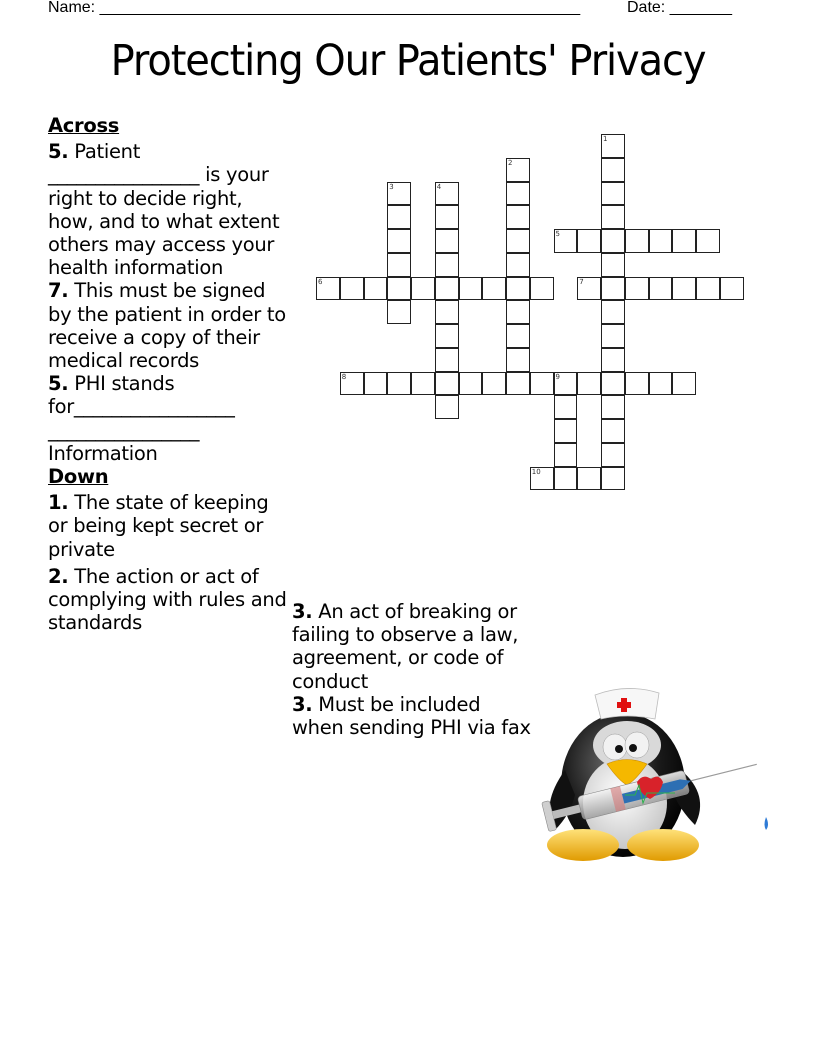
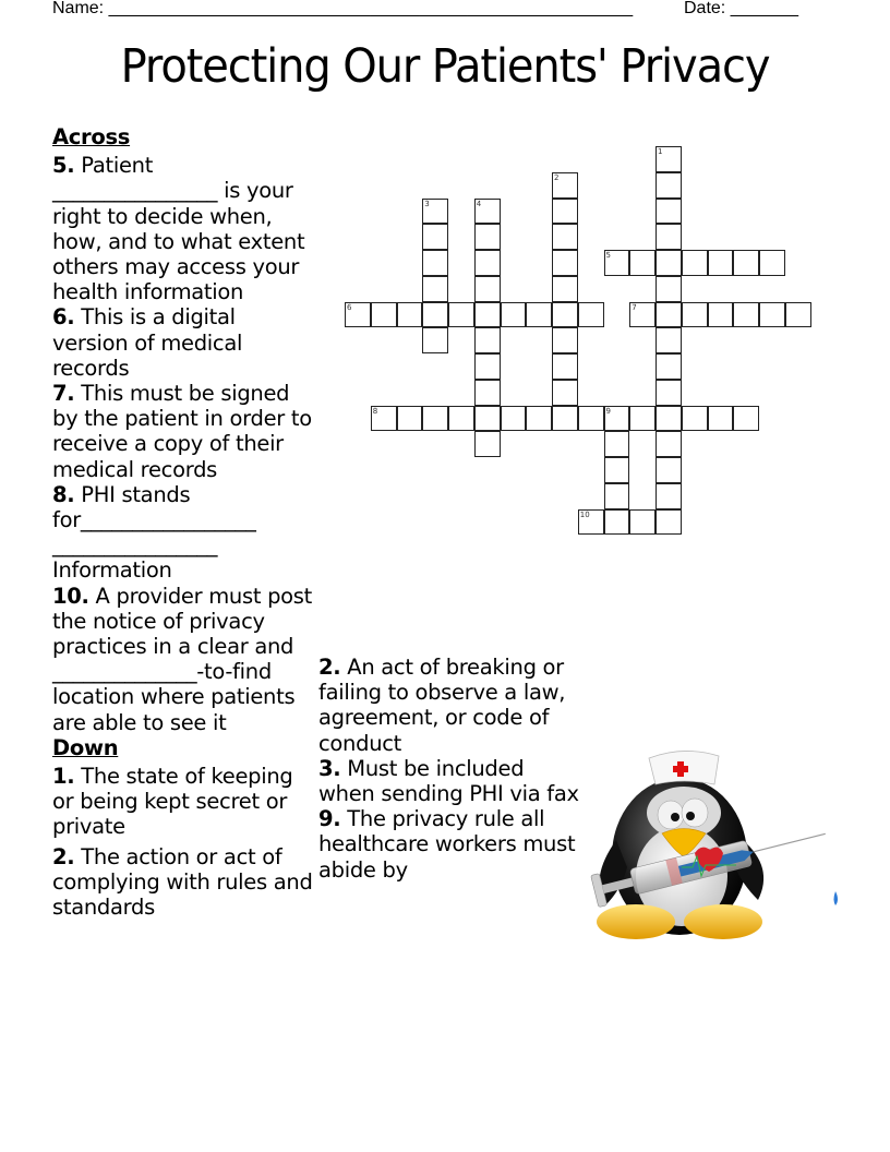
  Name: ______________________________________________________
  Date: _______
  Protecting Our Patients' Privacy
  Across
- 5. Patient ________________ is your right to decide right, how, and to what extent others may access your health information
+ 5. Patient ________________ is your right to decide when, how, and to what extent others may access your health information
+ 6. This is a digital version of medical records
  7. This must be signed by the patient in order to receive a copy of their medical records
- 5. PHI stands for_________________ ________________ Information
+ 8. PHI stands for_________________ ________________ Information
+ 10. A provider must post the notice of privacy practices in a clear and ______________-to-find location where patients are able to see it
  Down
  1. The state of keeping or being kept secret or private
  2. The action or act of complying with rules and standards
- 3. An act of breaking or failing to observe a law, agreement, or code of conduct
+ 2. An act of breaking or failing to observe a law, agreement, or code of conduct
  3. Must be included when sending PHI via fax
+ 9. The privacy rule all healthcare workers must abide by
  1
  2
  3
  4
  5
  6
  7
  8
  9
  10
